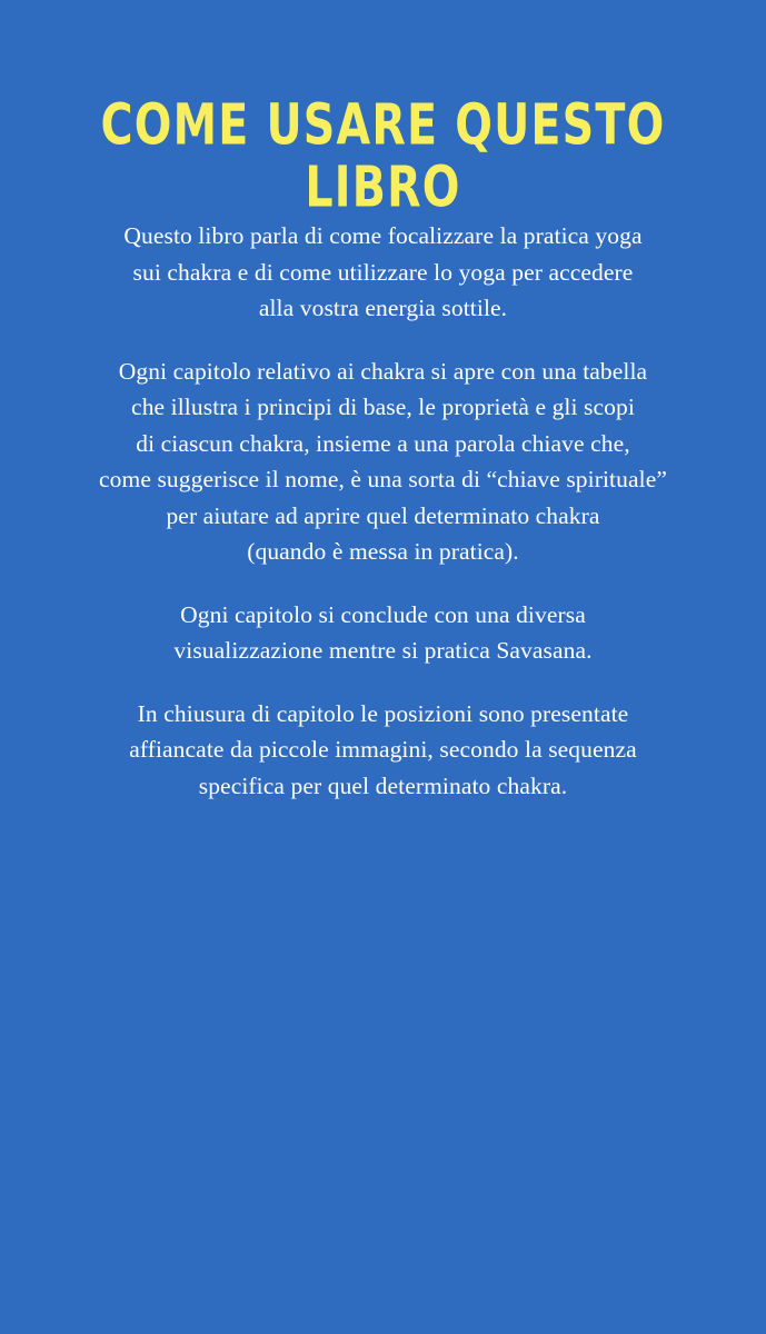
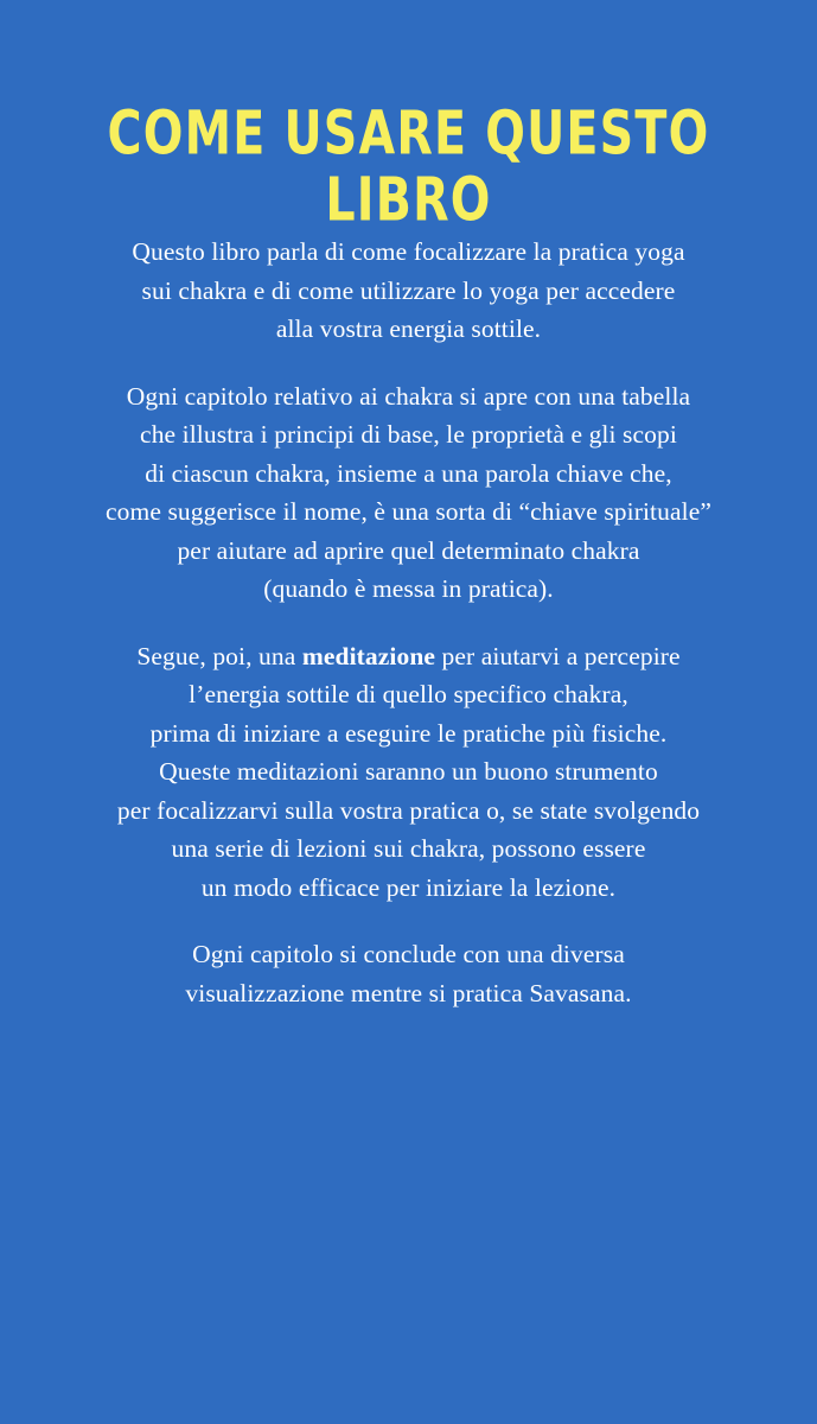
  COME USARE QUESTO LIBRO
  Questo libro parla di come focalizzare la pratica yoga
  sui chakra e di come utilizzare lo yoga per accedere
  alla vostra energia sottile.
  Ogni capitolo relativo ai chakra si apre con una tabella
  che illustra i principi di base, le proprietà e gli scopi
  di ciascun chakra, insieme a una parola chiave che,
  come suggerisce il nome, è una sorta di “chiave spirituale”
  per aiutare ad aprire quel determinato chakra
  (quando è messa in pratica).
+ Segue, poi, una meditazione per aiutarvi a percepire
+ l’energia sottile di quello specifico chakra,
+ prima di iniziare a eseguire le pratiche più fisiche.
+ Queste meditazioni saranno un buono strumento
+ per focalizzarvi sulla vostra pratica o, se state svolgendo
+ una serie di lezioni sui chakra, possono essere
+ un modo efficace per iniziare la lezione.
  Ogni capitolo si conclude con una diversa
  visualizzazione mentre si pratica Savasana.
- In chiusura di capitolo le posizioni sono presentate
- affiancate da piccole immagini, secondo la sequenza
- specifica per quel determinato chakra.
